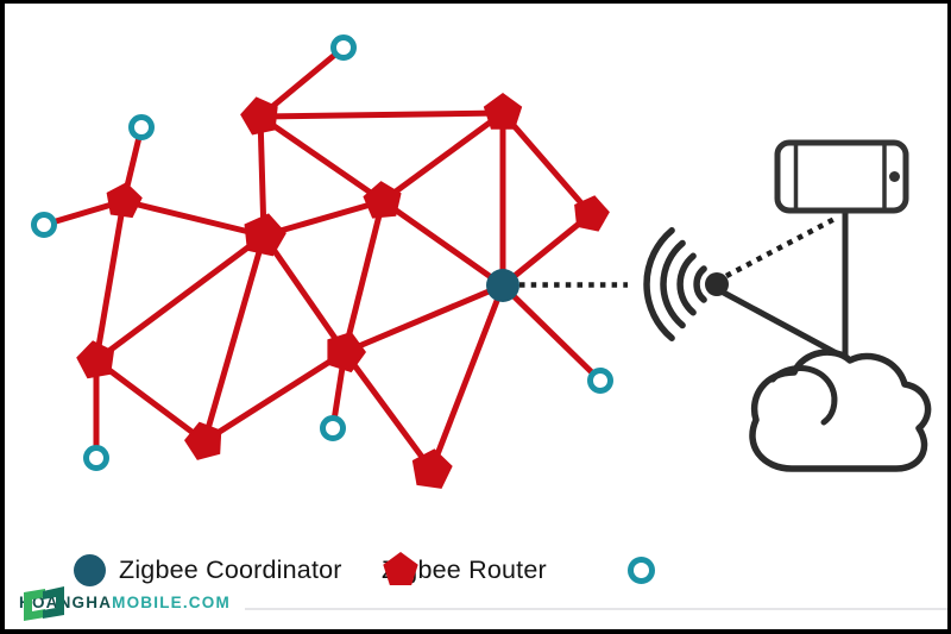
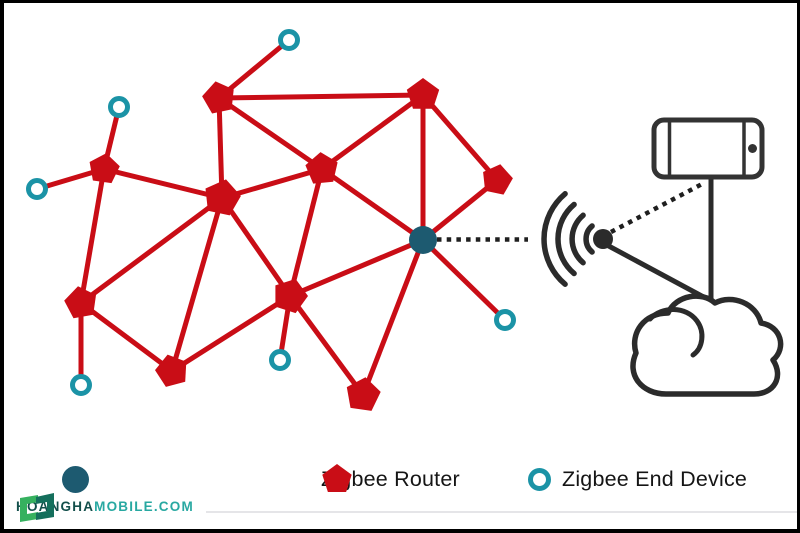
- Zigbee Coordinator
  bee Router
+ Zigbee End Device
  OANGHAMOBILE.COM
